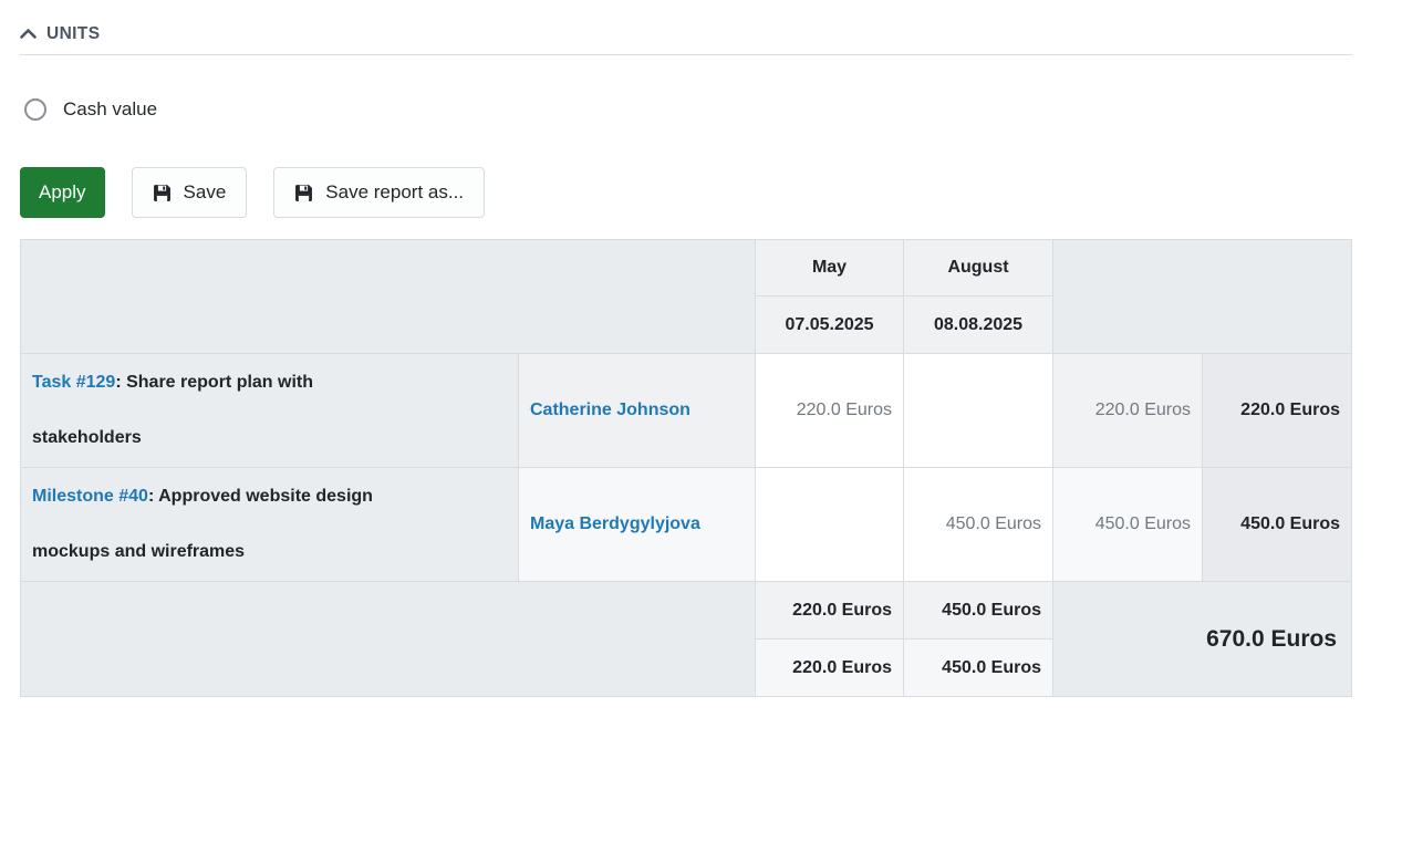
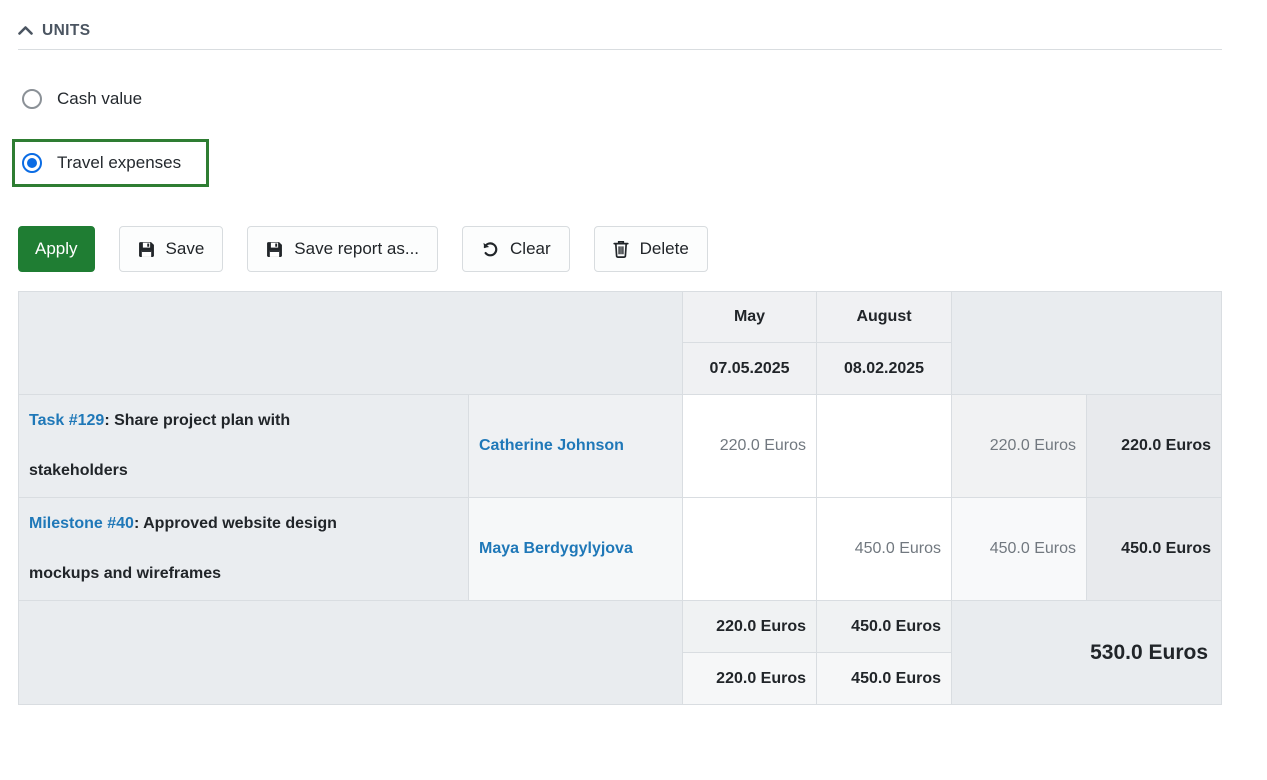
  UNITS
  Cash value
+ Travel expenses
  Apply
  Save
  Save report as...
+ Clear
+ Delete
  	May	August
- 07.05.2025	08.08.2025
+ 07.05.2025	08.02.2025
- Task #129: Share report plan with stakeholders	Catherine Johnson	220.0 Euros		220.0 Euros	220.0 Euros
+ Task #129: Share project plan with stakeholders	Catherine Johnson	220.0 Euros		220.0 Euros	220.0 Euros
  Milestone #40: Approved website design mockups and wireframes	Maya Berdygylyjova		450.0 Euros	450.0 Euros	450.0 Euros
- 	220.0 Euros	450.0 Euros	670.0 Euros
+ 	220.0 Euros	450.0 Euros	530.0 Euros
  220.0 Euros	450.0 Euros
